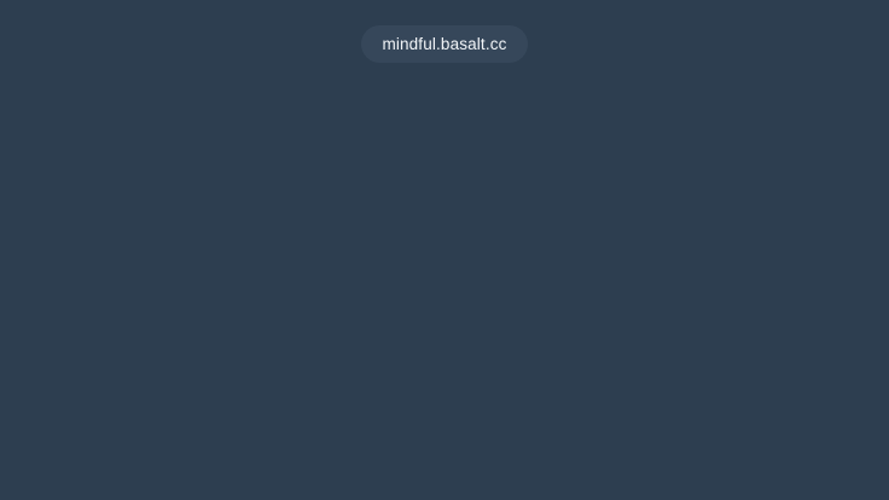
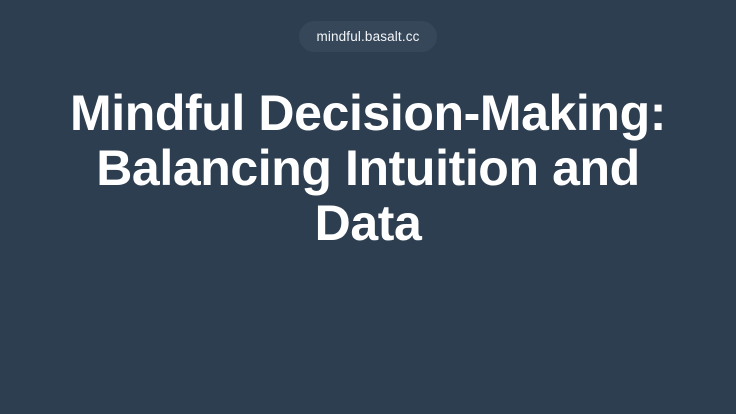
  mindful.basalt.cc
+ Mindful Decision-Making: Balancing Intuition and Data
